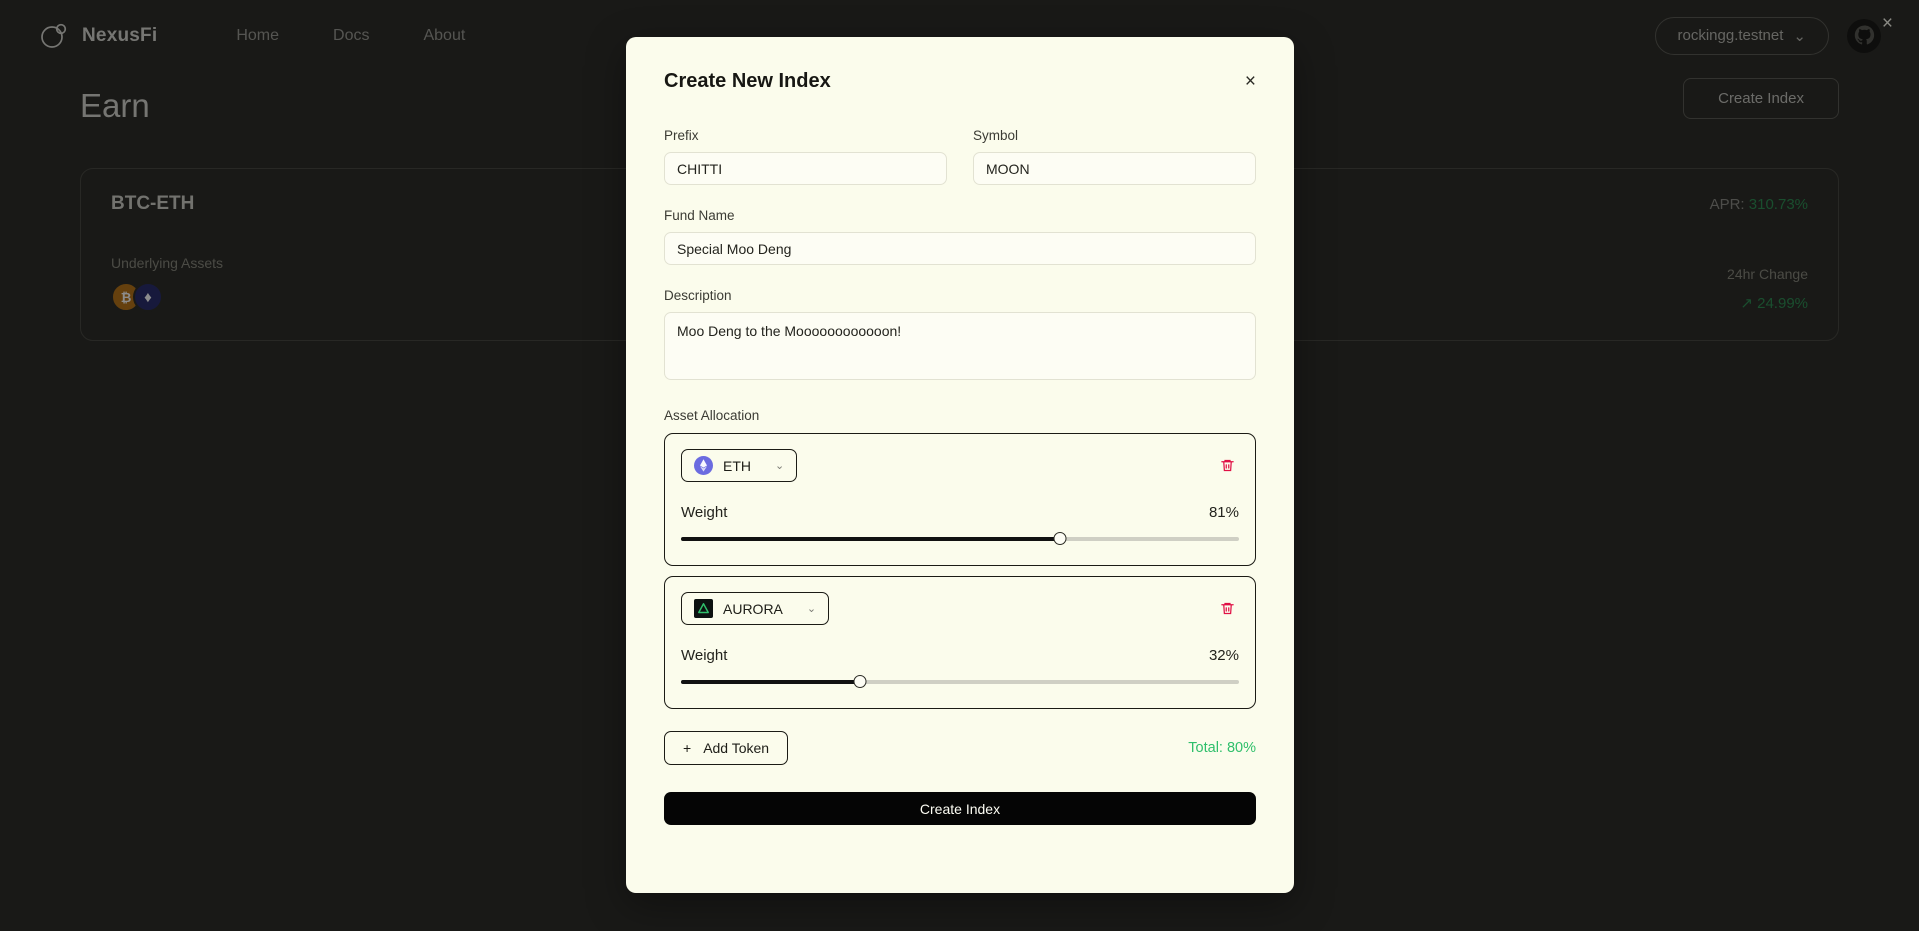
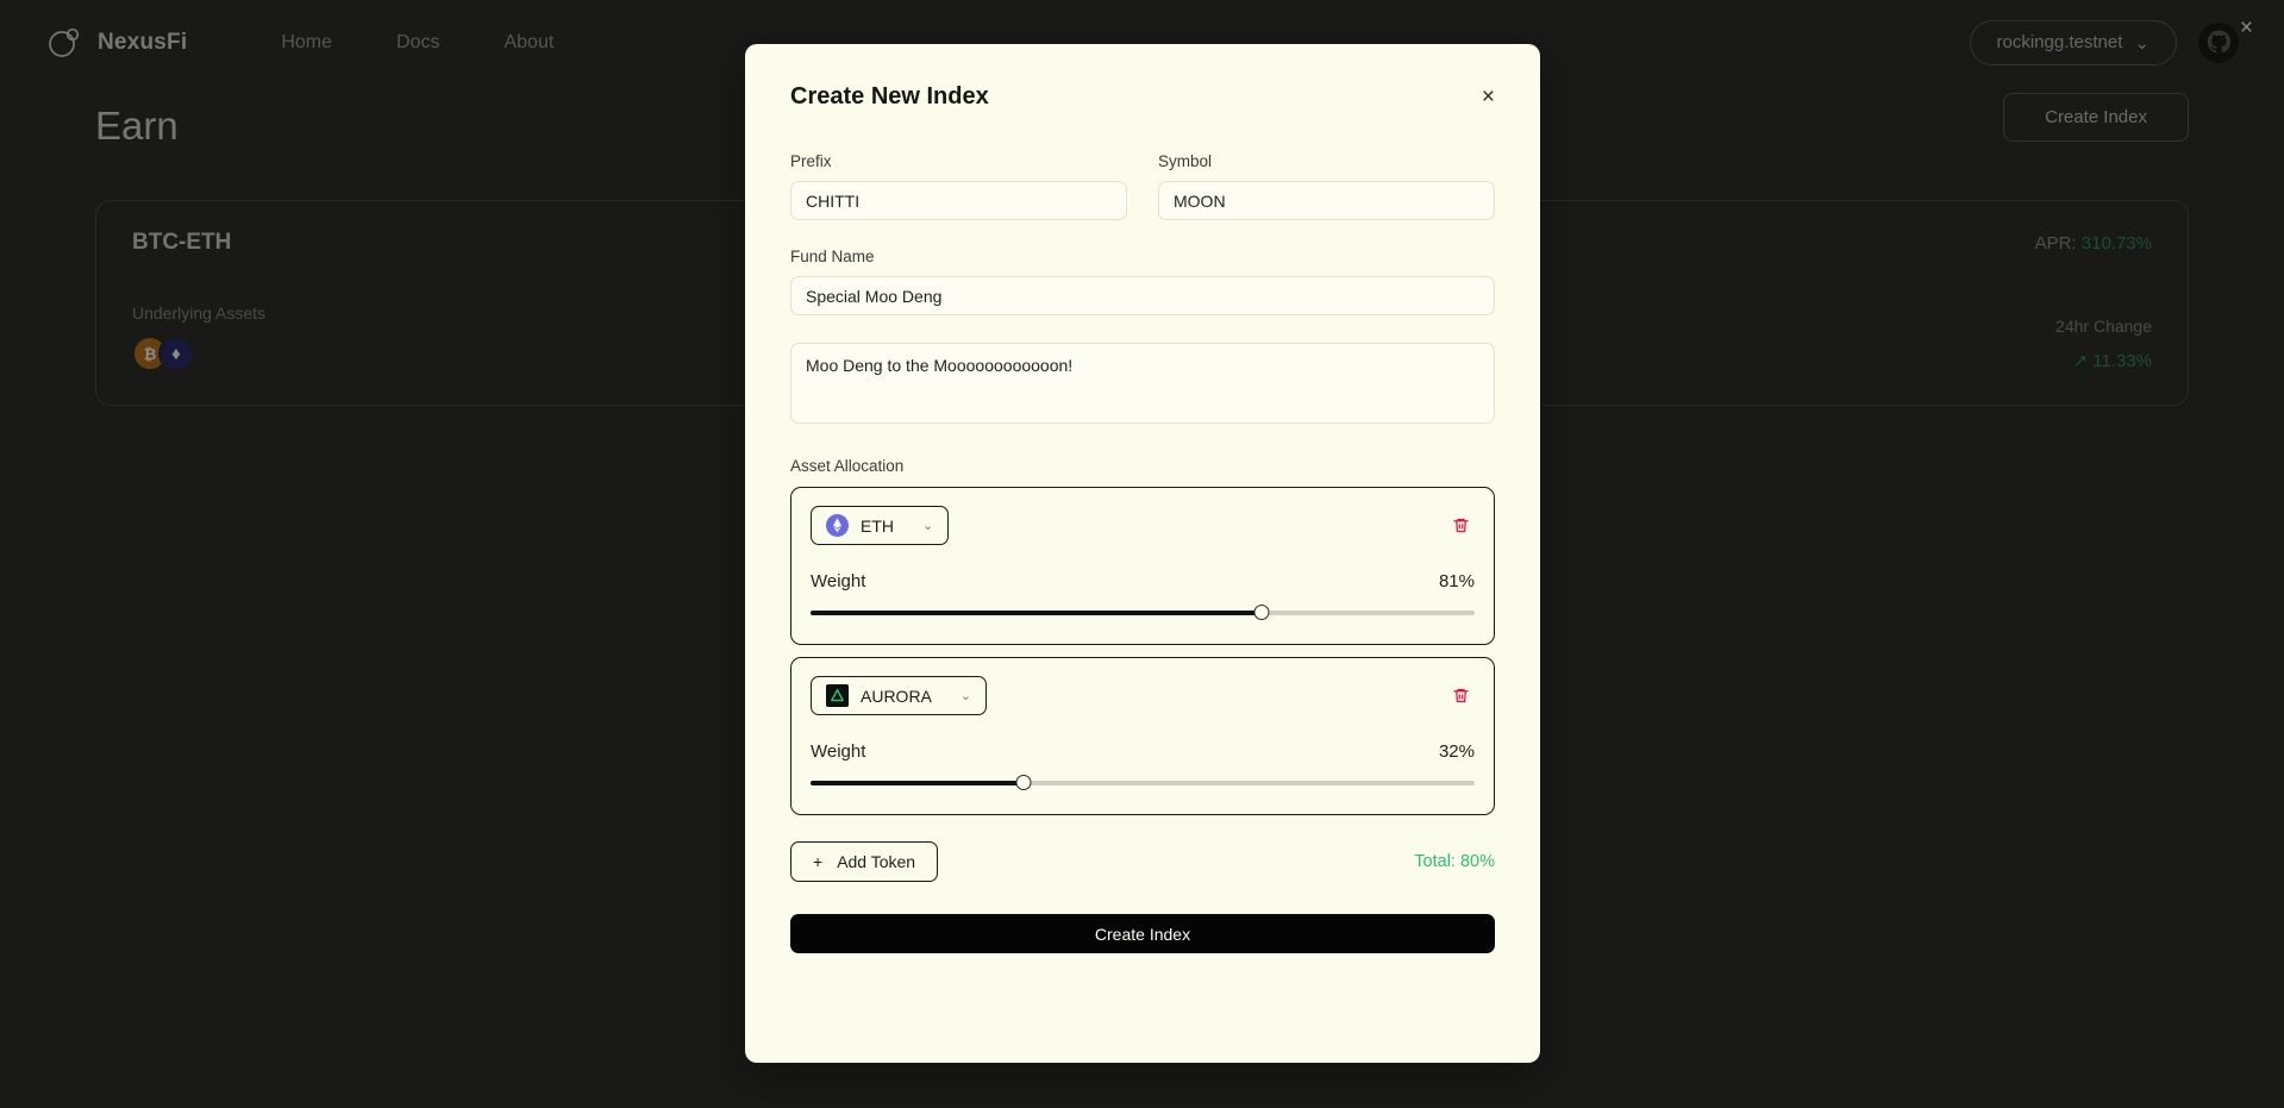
  NexusFi
  Home
  Docs
  About
  rockingg.testnet
  ⌄
  Earn
  Create Index
  BTC-ETH
  Underlying Assets
  ₿
  ♦
  APR: 310.73%
  24hr Change
- ↗ 24.99%
+ ↗ 11.33%
  ×
  Create New Index
  ×
  Prefix
  CHITTI
  Symbol
  MOON
  Fund Name
  Special Moo Deng
- Description
  Moo Deng to the Moooooooooooon!
  Asset Allocation
  ETH
  ⌄
  Weight
  81%
  AURORA
  ⌄
  Weight
  32%
  +
  Add Token
  Total: 80%
  Create Index
